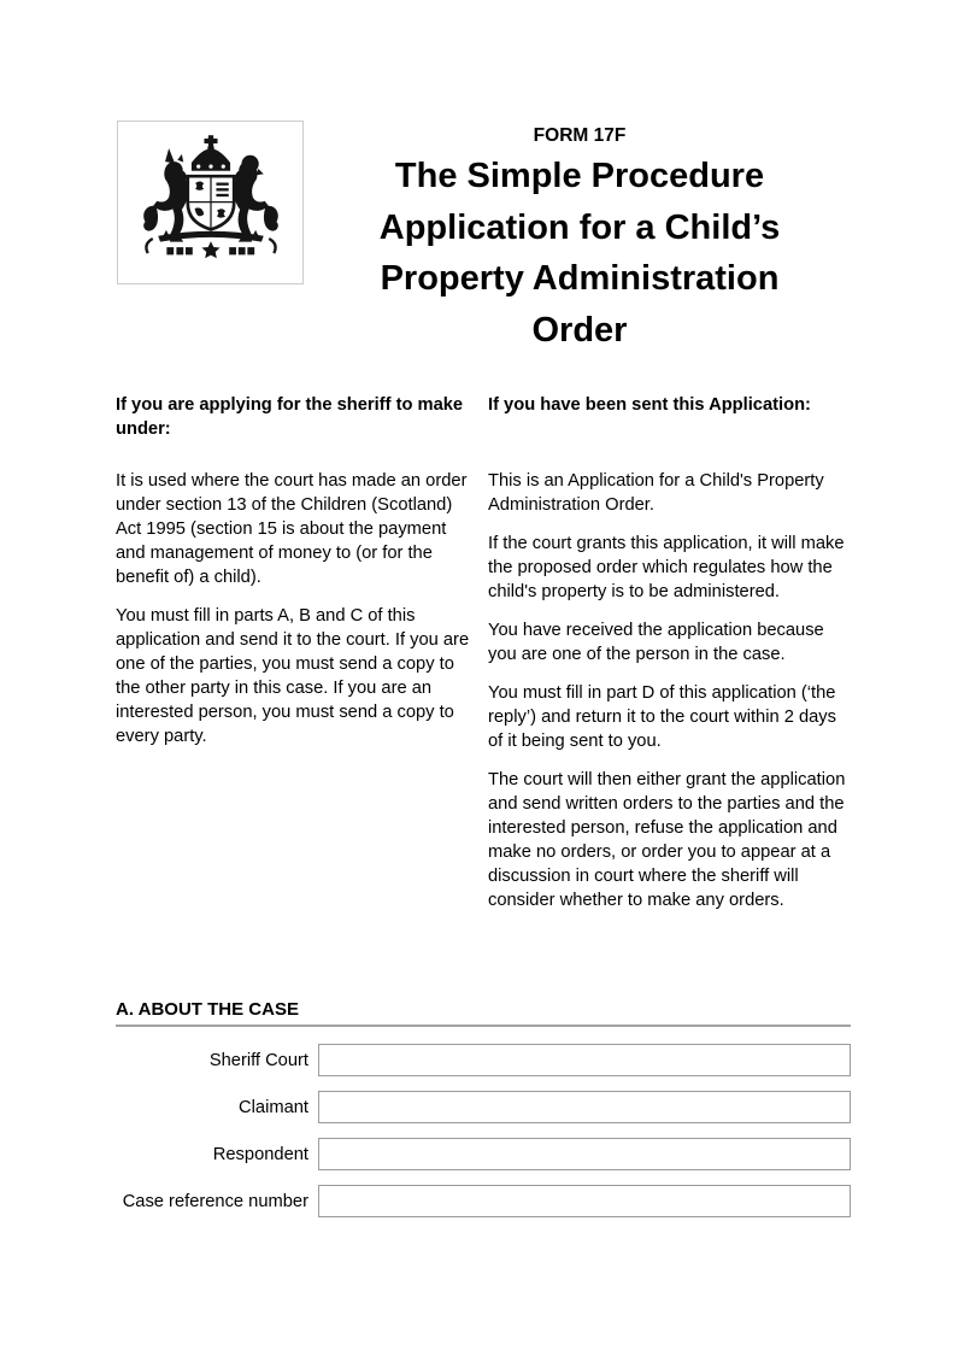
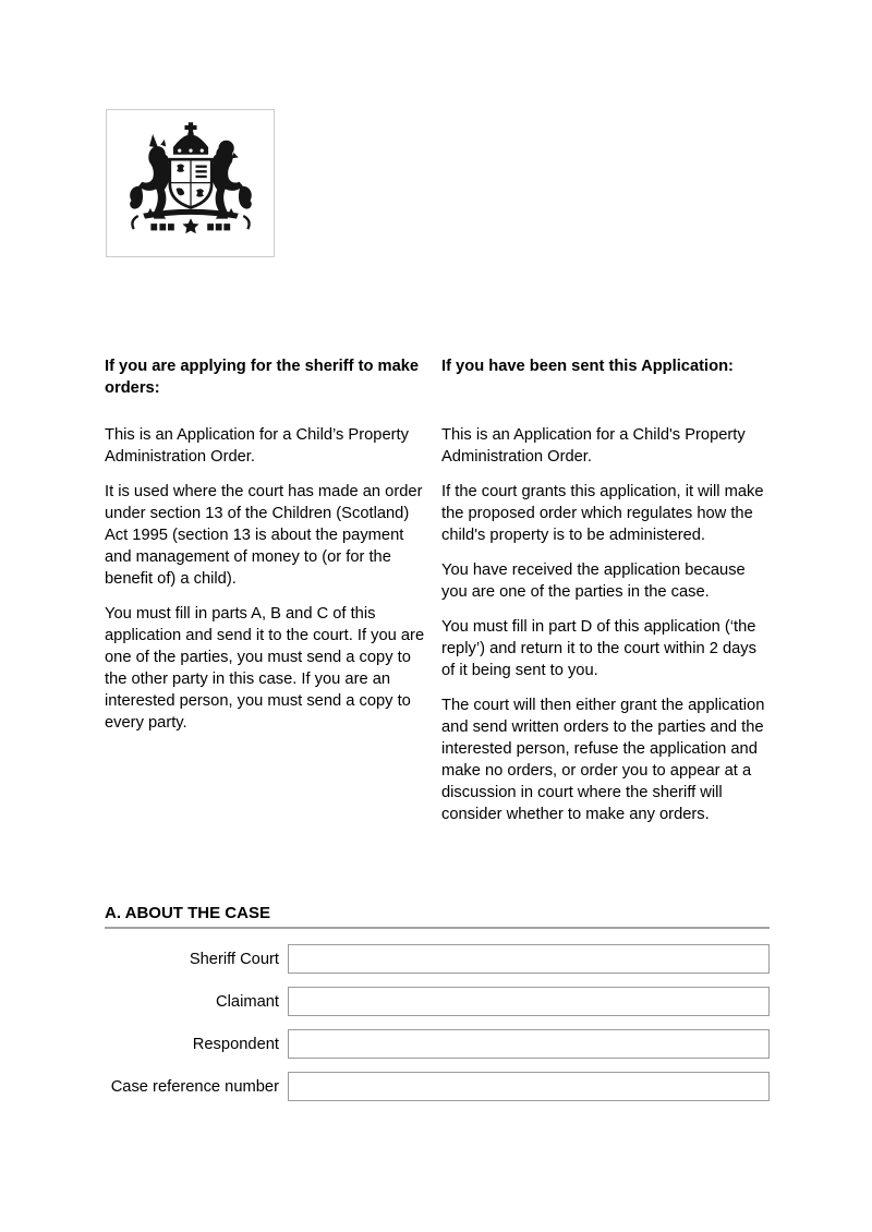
- FORM 17F
- The Simple Procedure
- Application for a Child’s
- Property Administration
- Order
- If you are applying for the sheriff to make under:
+ If you are applying for the sheriff to make orders:
+ This is an Application for a Child’s Property Administration Order.
- It is used where the court has made an order under section 13 of the Children (Scotland) Act 1995 (section 15 is about the payment and management of money to (or for the benefit of) a child).
+ It is used where the court has made an order under section 13 of the Children (Scotland) Act 1995 (section 13 is about the payment and management of money to (or for the benefit of) a child).
  You must fill in parts A, B and C of this application and send it to the court. If you are one of the parties, you must send a copy to the other party in this case. If you are an interested person, you must send a copy to every party.
  If you have been sent this Application:
  This is an Application for a Child's Property Administration Order.
  If the court grants this application, it will make the proposed order which regulates how the child's property is to be administered.
- You have received the application because you are one of the person in the case.
+ You have received the application because you are one of the parties in the case.
  You must fill in part D of this application (‘the reply’) and return it to the court within 2 days of it being sent to you.
  The court will then either grant the application and send written orders to the parties and the interested person, refuse the application and make no orders, or order you to appear at a discussion in court where the sheriff will consider whether to make any orders.
  A. ABOUT THE CASE
  Sheriff Court
  Claimant
  Respondent
  Case reference number
